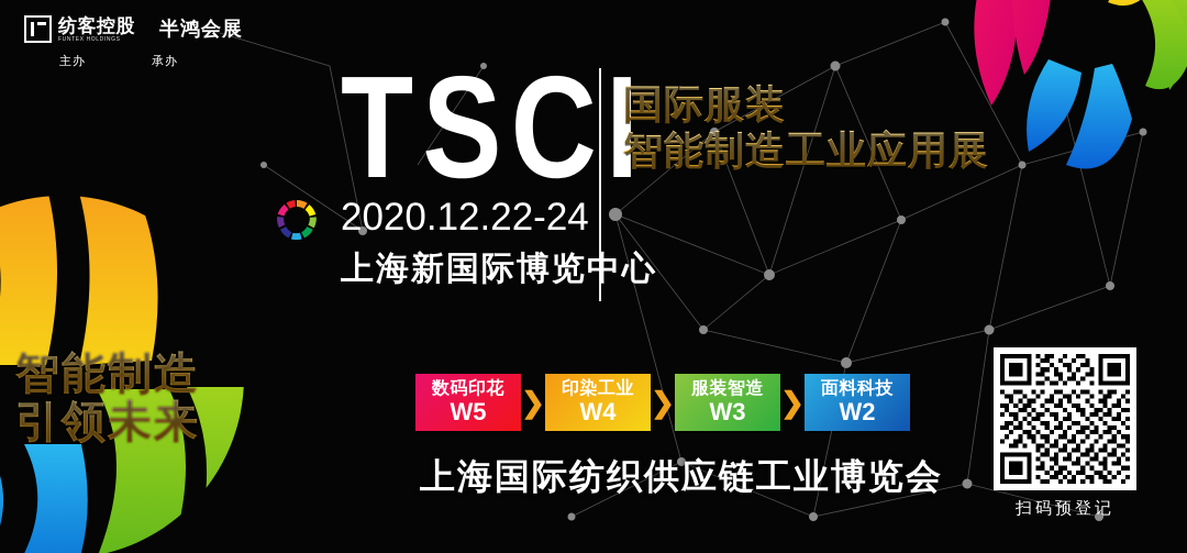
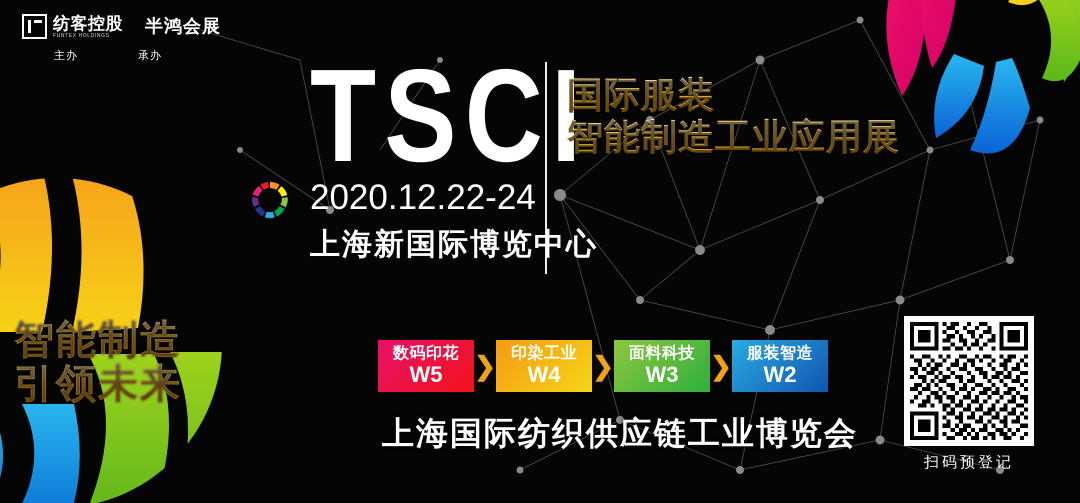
  纺客控股
  半鸿会展
  主办
  承办
  TSC
  2020.12.22-24
  上海新国际博览中心
  国际服装
  智能制造工业应用展
  智能制造
  引领未来
  数码印花
  W5
  ❯
  印染工业
  W4
  ❯
- 服装智造
+ 面料科技
  W3
  ❯
- 面料科技
+ 服装智造
  W2
  上海国际纺织供应链工业博览会
  扫码预登记
